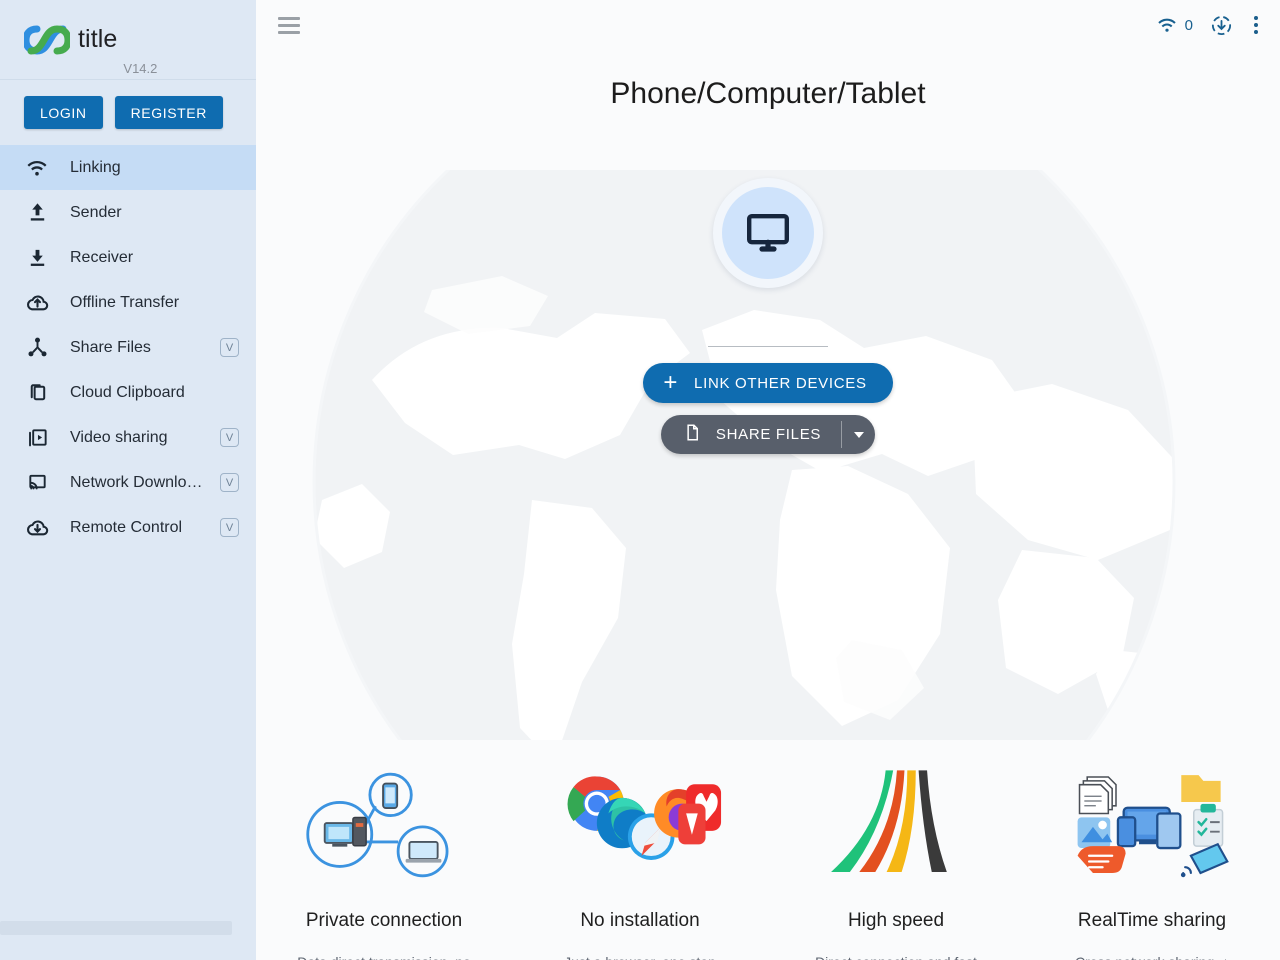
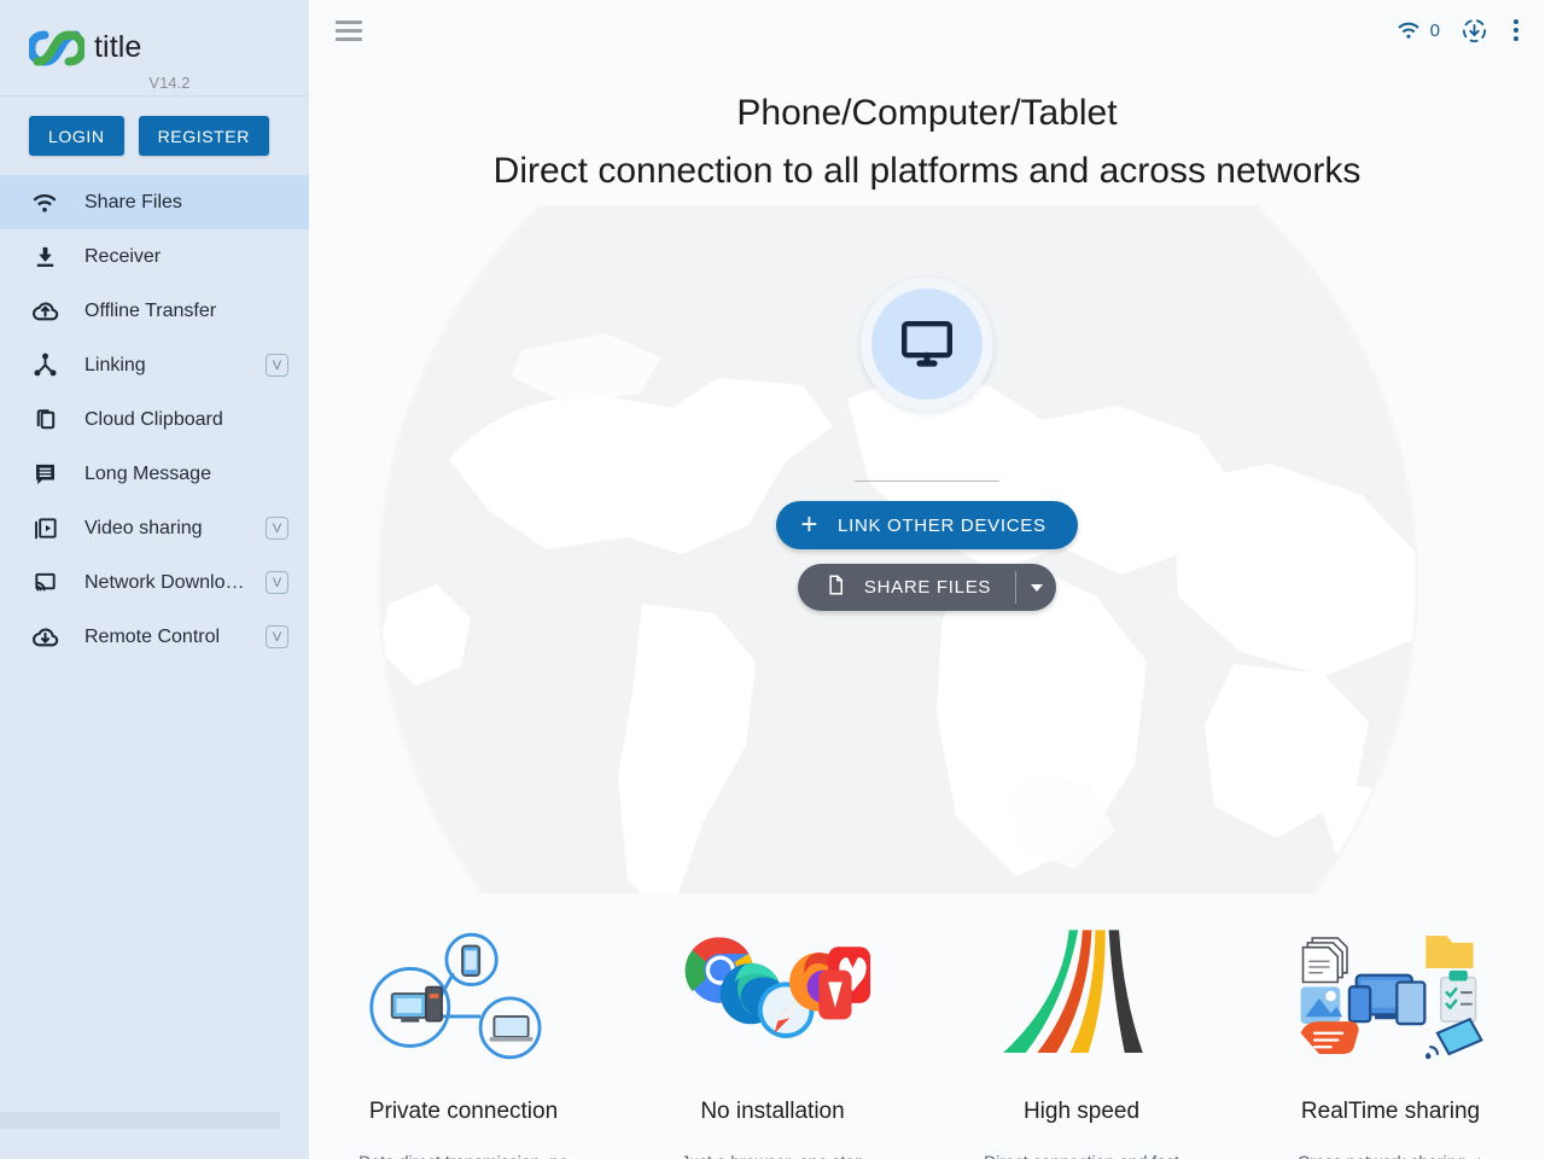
  title
  V14.2
  LOGIN
  REGISTER
- Linking
+ Share Files
- Sender
  Receiver
  Offline Transfer
- Share Files
+ Linking
  V
  Cloud Clipboard
+ Long Message
  Video sharing
  V
  Network Downlo…
  V
  Remote Control
  V
  0
  Phone/Computer/Tablet
+ Direct connection to all platforms and across networks
  +
  LINK OTHER DEVICES
  SHARE FILES
  Private connection
  No installation
  High speed
  RealTime sharing
